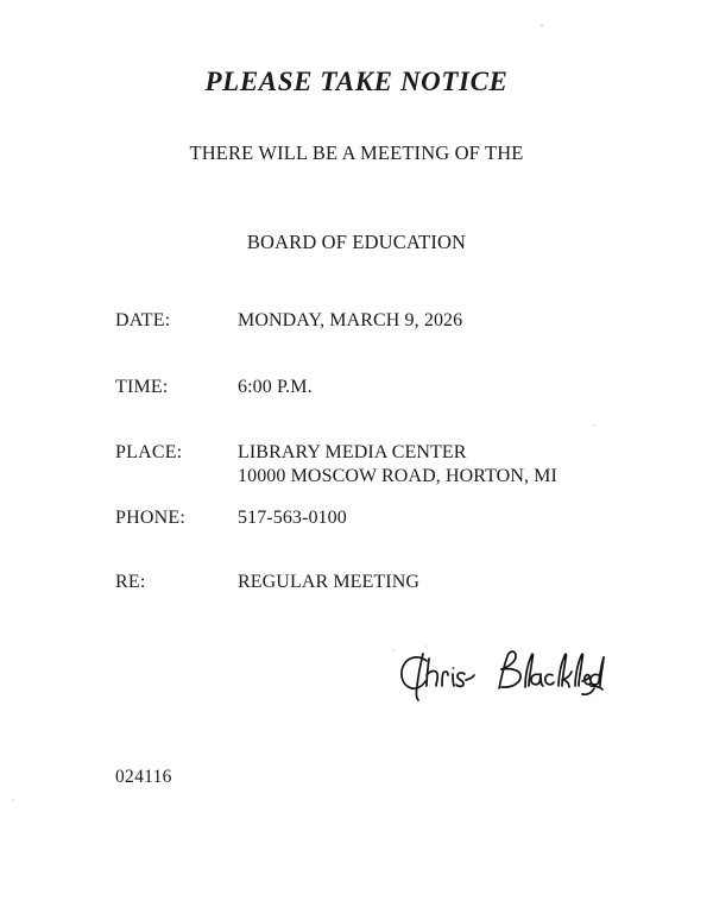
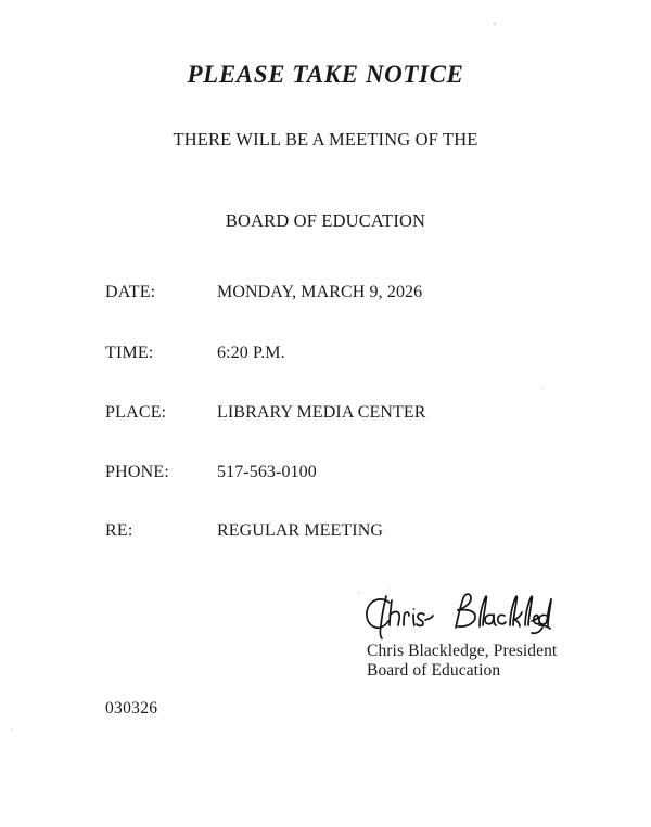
  PLEASE TAKE NOTICE
  THERE WILL BE A MEETING OF THE
  BOARD OF EDUCATION
  DATE:
  MONDAY, MARCH 9, 2026
  TIME:
- 6:00 P.M.
+ 6:20 P.M.
  PLACE:
  LIBRARY MEDIA CENTER
- 10000 MOSCOW ROAD, HORTON, MI
  PHONE:
  517-563-0100
  RE:
  REGULAR MEETING
+ Chris Blackledge, President
+ Board of Education
- 024116
+ 030326
